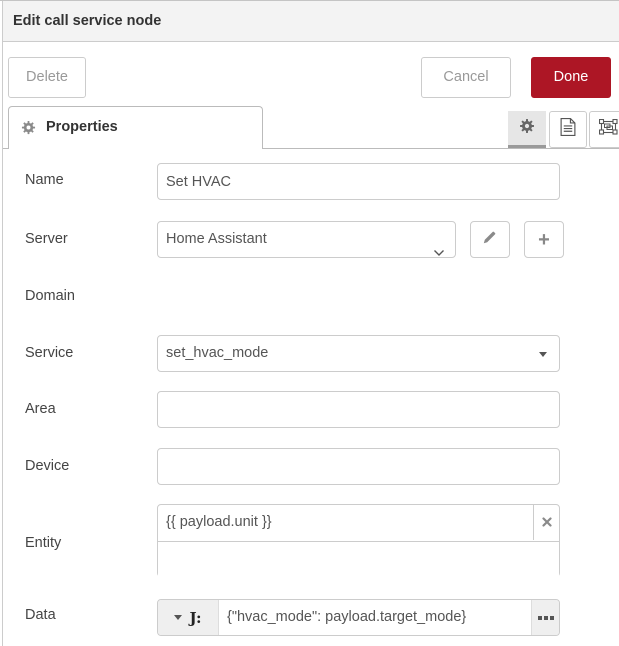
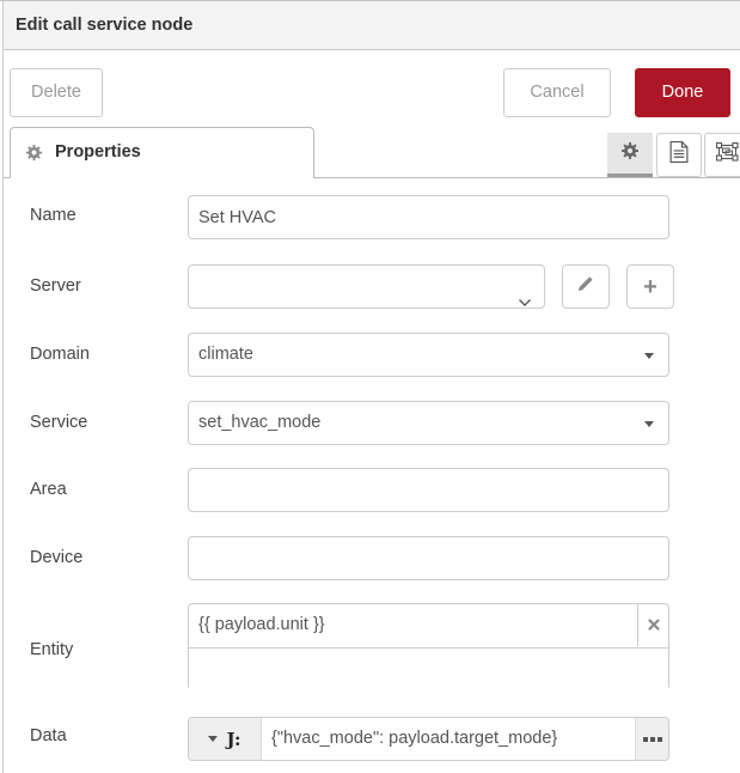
  Edit call service node
  Delete
  Cancel
  Done
  Properties
  Name
  Set HVAC
  Server
- Home Assistant
  +
  Domain
+ climate
  Service
  set_hvac_mode
  Area
  Device
  Entity
  {{ payload.unit }}
  Data
  J:
  {"hvac_mode": payload.target_mode}
